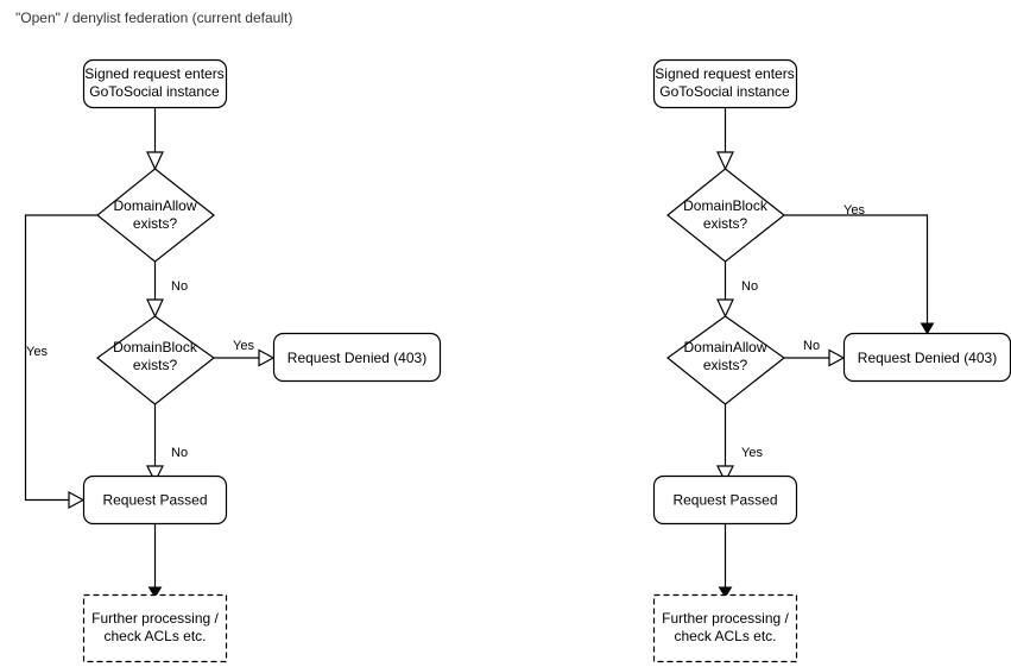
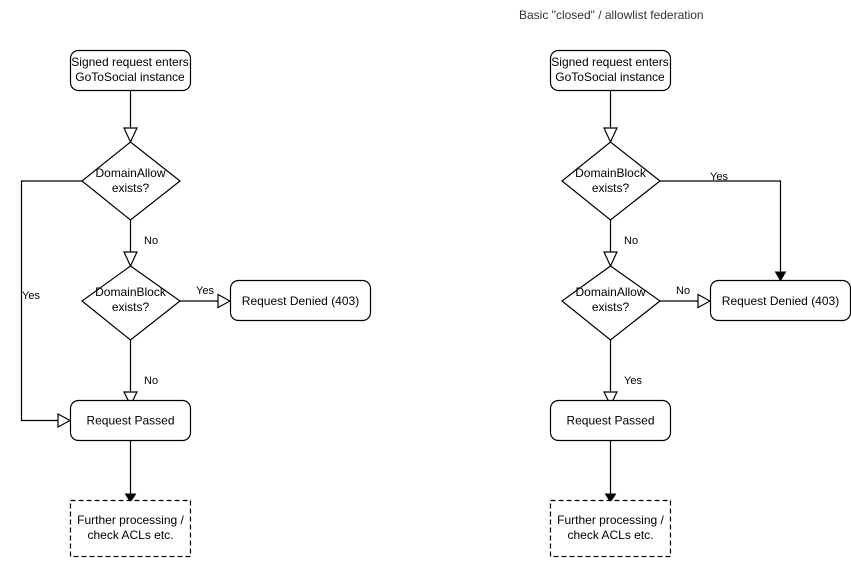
- "Open" / denylist federation (current default)
  Signed request enters
  GoToSocial instance
  DomainAllow
  exists?
  Yes
  No
  DomainBlock
  exists?
  Yes
  Request Denied (403)
  No
  Request Passed
  Further processing /
  check ACLs etc.
+ Basic "closed" / allowlist federation
  Signed request enters
  GoToSocial instance
  DomainBlock
  exists?
  Yes
  No
  DomainAllow
  exists?
  No
  Request Denied (403)
  Yes
  Request Passed
  Further processing /
  check ACLs etc.
